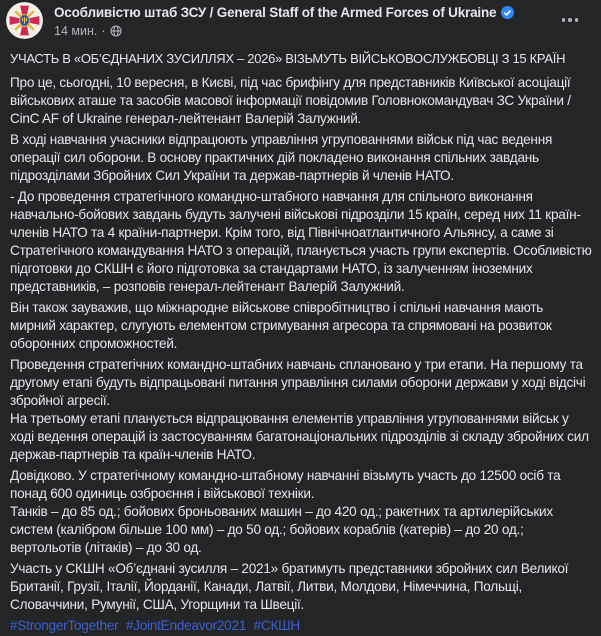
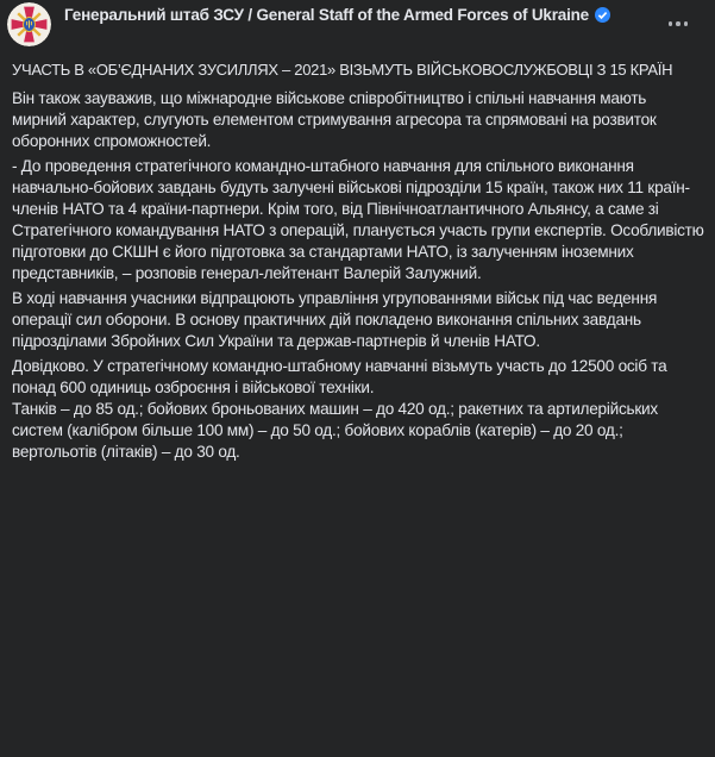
- Особливістю штаб ЗСУ / General Staff of the Armed Forces of Ukraine
+ Генеральний штаб ЗСУ / General Staff of the Armed Forces of Ukraine
- 14 мин.
- ·
- УЧАСТЬ В «ОБ’ЄДНАНИХ ЗУСИЛЛЯХ – 2026» ВІЗЬМУТЬ ВІЙСЬКОВОСЛУЖБОВЦІ З 15 КРАЇН
+ УЧАСТЬ В «ОБ’ЄДНАНИХ ЗУСИЛЛЯХ – 2021» ВІЗЬМУТЬ ВІЙСЬКОВОСЛУЖБОВЦІ З 15 КРАЇН
- Про це, сьогодні, 10 вересня, в Києві, під час брифінгу для представників Київської асоціації військових аташе та засобів масової інформації повідомив Головнокомандувач ЗС України / CinC AF of Ukraine генерал-лейтенант Валерій Залужний.
- В ході навчання учасники відпрацюють управління угрупованнями військ під час ведення операції сил оборони. В основу практичних дій покладено виконання спільних завдань підрозділами Збройних Сил України та держав-партнерів й членів НАТО.
+ Він також зауважив, що міжнародне військове співробітництво і спільні навчання мають мирний характер, слугують елементом стримування агресора та спрямовані на розвиток оборонних спроможностей.
- - До проведення стратегічного командно-штабного навчання для спільного виконання навчально-бойових завдань будуть залучені військові підрозділи 15 країн, серед них 11 країн-членів НАТО та 4 країни-партнери. Крім того, від Північноатлантичного Альянсу, а саме зі Стратегічного командування НАТО з операцій, планується участь групи експертів. Особливістю підготовки до СКШН є його підготовка за стандартами НАТО, із залученням іноземних представників, – розповів генерал-лейтенант Валерій Залужний.
+ - До проведення стратегічного командно-штабного навчання для спільного виконання навчально-бойових завдань будуть залучені військові підрозділи 15 країн, також них 11 країн-членів НАТО та 4 країни-партнери. Крім того, від Північноатлантичного Альянсу, а саме зі Стратегічного командування НАТО з операцій, планується участь групи експертів. Особливістю підготовки до СКШН є його підготовка за стандартами НАТО, із залученням іноземних представників, – розповів генерал-лейтенант Валерій Залужний.
- Він також зауважив, що міжнародне військове співробітництво і спільні навчання мають мирний характер, слугують елементом стримування агресора та спрямовані на розвиток оборонних спроможностей.
+ В ході навчання учасники відпрацюють управління угрупованнями військ під час ведення операції сил оборони. В основу практичних дій покладено виконання спільних завдань підрозділами Збройних Сил України та держав-партнерів й членів НАТО.
- Проведення стратегічних командно-штабних навчань сплановано у три етапи. На першому та другому етапі будуть відпрацьовані питання управління силами оборони держави у ході відсічі збройної агресії.
- На третьому етапі планується відпрацювання елементів управління угрупованнями військ у ході ведення операцій із застосуванням багатонаціональних підрозділів зі складу збройних сил держав-партнерів та країн-членів НАТО.
  Довідково. У стратегічному командно-штабному навчанні візьмуть участь до 12500 осіб та понад 600 одиниць озброєння і військової техніки.
  Танків – до 85 од.; бойових броньованих машин – до 420 од.; ракетних та артилерійських систем (калібром більше 100 мм) – до 50 од.; бойових кораблів (катерів) – до 20 од.; вертольотів (літаків) – до 30 од.
- Участь у СКШН «Об’єднані зусилля – 2021» братимуть представники збройних сил Великої Британії, Грузії, Італії, Йорданії, Канади, Латвії, Литви, Молдови, Німеччина, Польщі, Словаччини, Румунії, США, Угорщини та Швеції.
- #StrongerTogether #JointEndeavor2021 #СКШН
